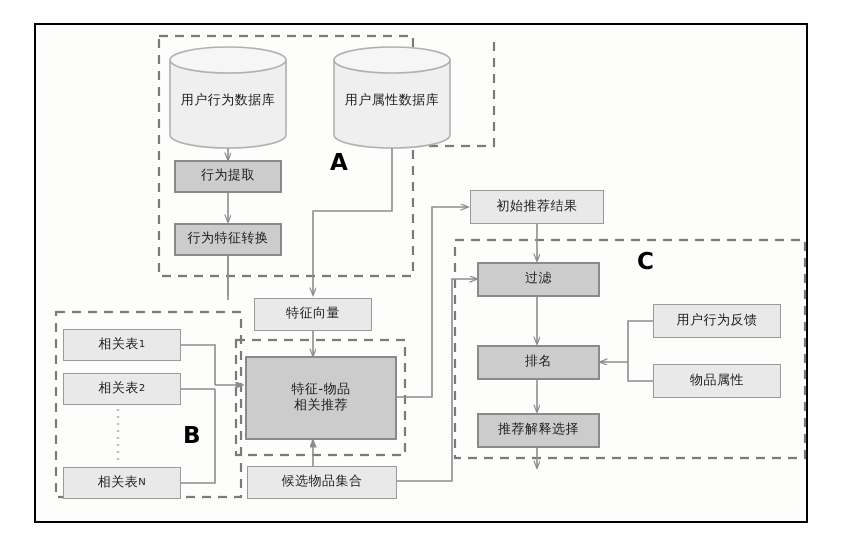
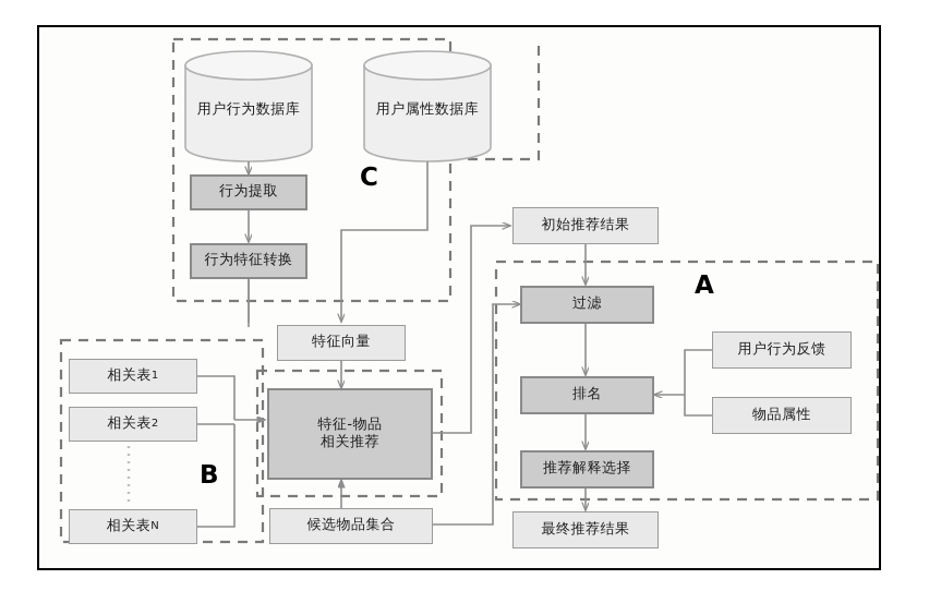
  用户行为数据库
  用户属性数据库
- A
+ C
  B
- C
+ A
  行为提取
  行为特征转换
  特征向量
  相关表
  1
  相关表
  2
  相关表
  N
  特征-物品
  相关推荐
  候选物品集合
  初始推荐结果
  过滤
  排名
  推荐解释选择
+ 最终推荐结果
  用户行为反馈
  物品属性
